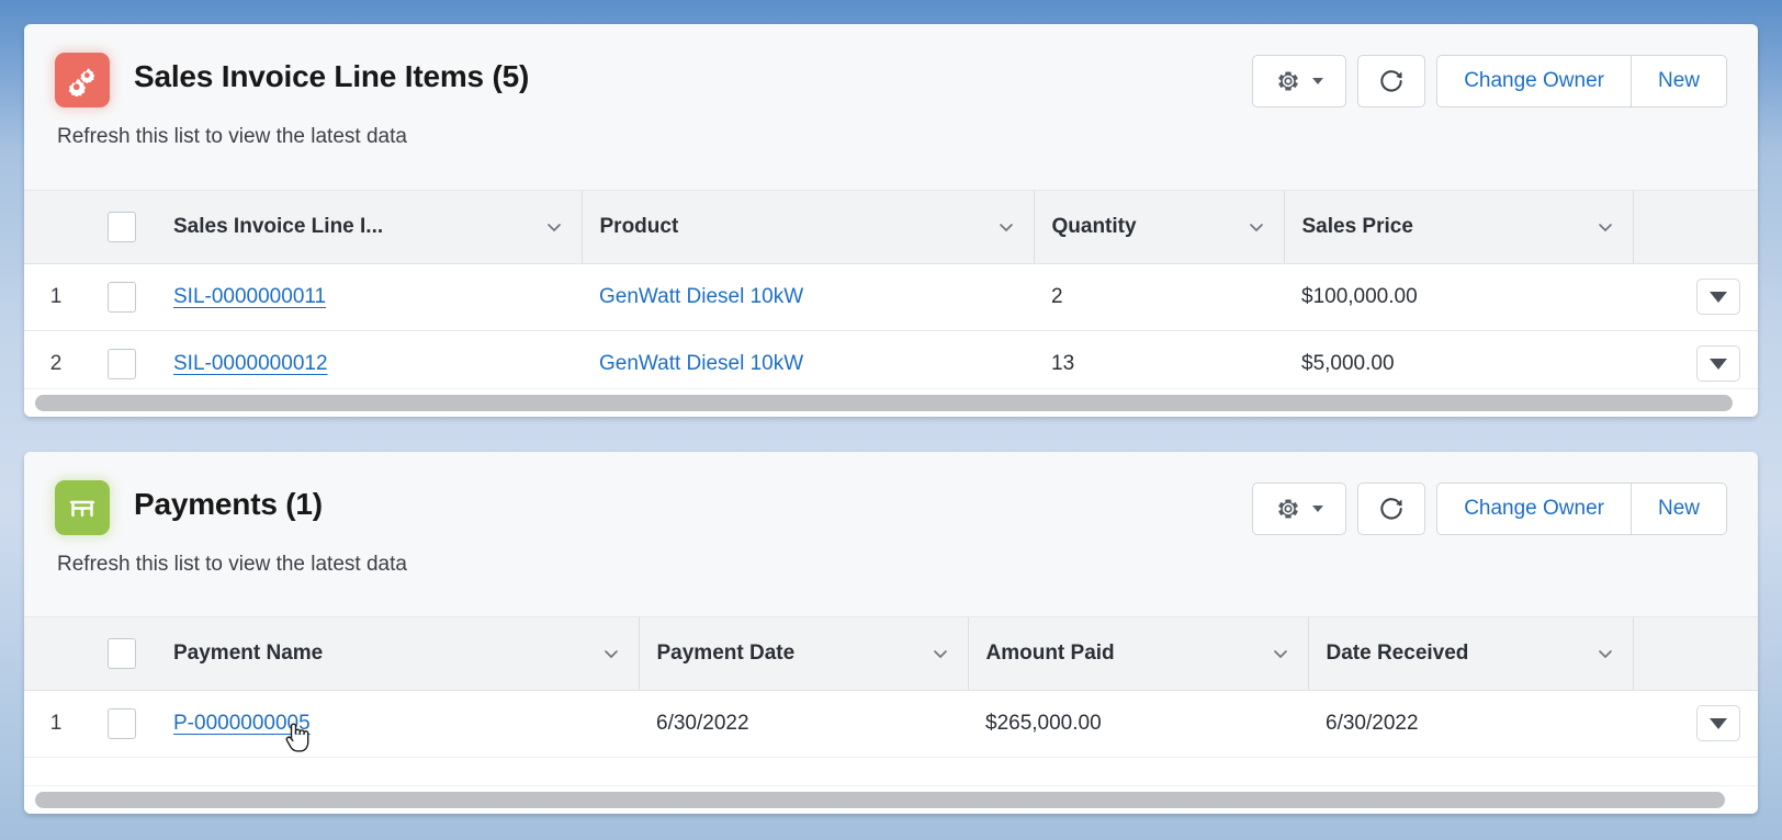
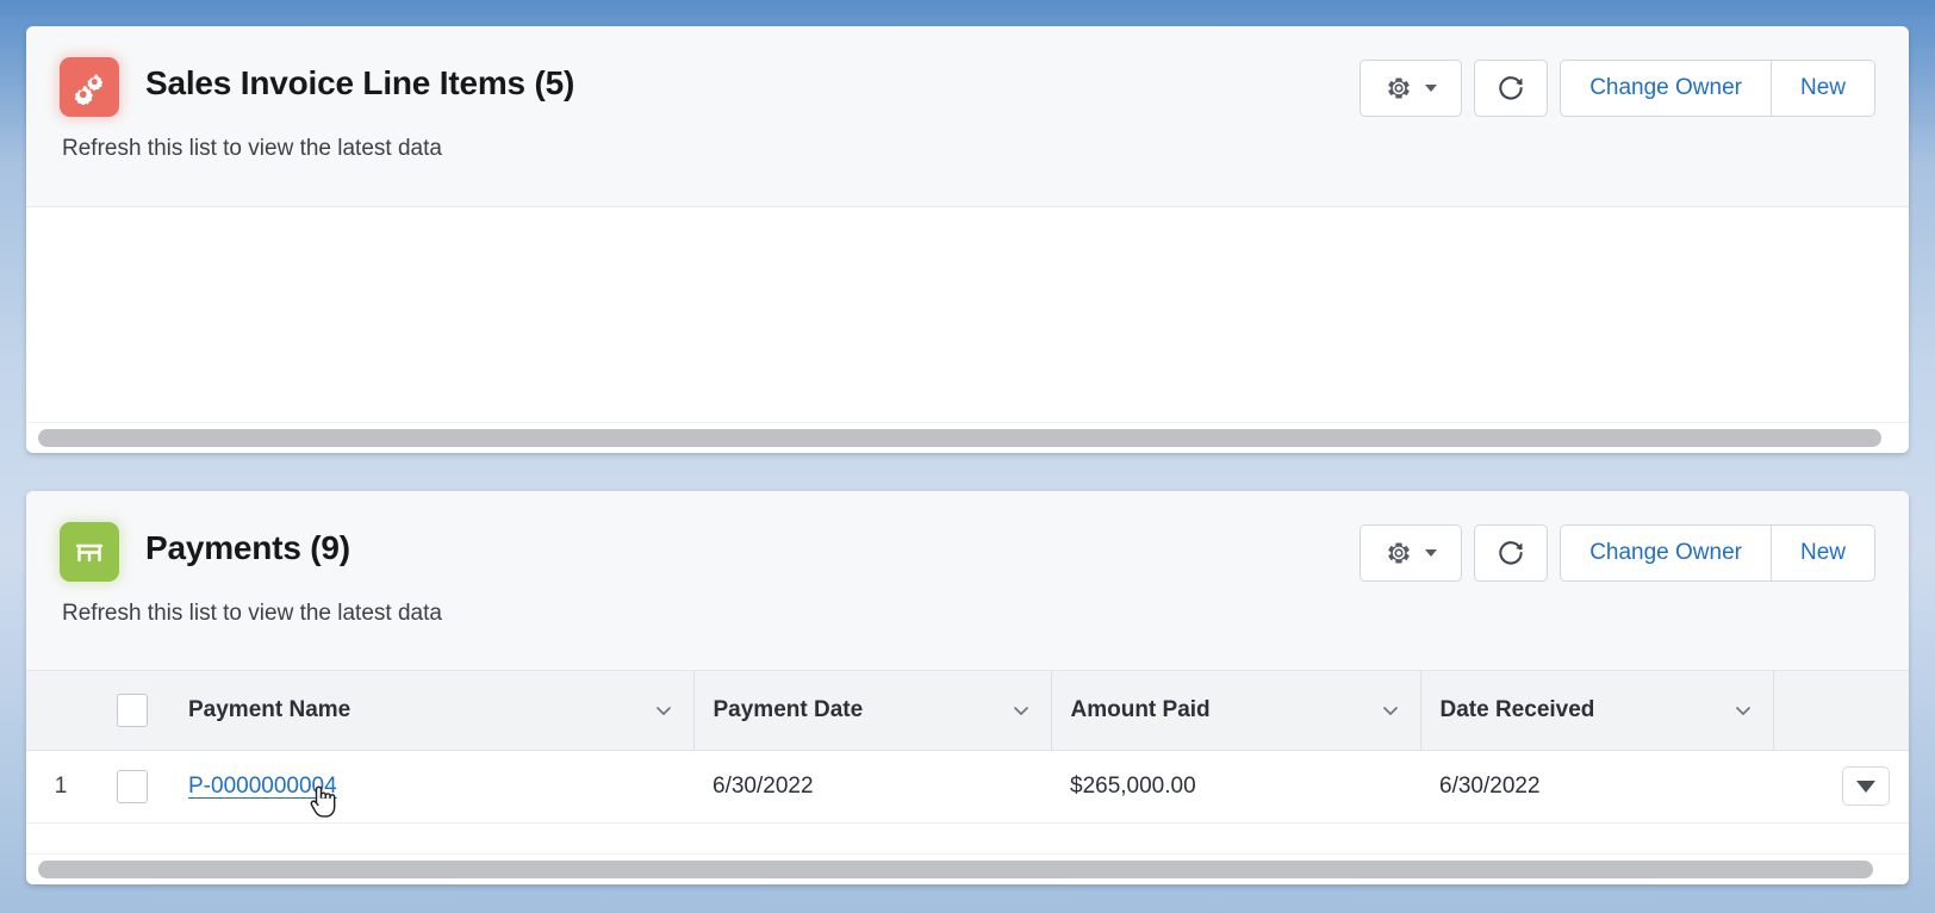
  Sales Invoice Line Items (5)
  Change Owner
  New
  Refresh this list to view the latest data
- 		Sales Invoice Line I...	Product	Quantity	Sales Price
- 1		SIL-0000000011	GenWatt Diesel 10kW	2	$100,000.00
- 2		SIL-0000000012	GenWatt Diesel 10kW	13	$5,000.00
- Payments (1)
+ Payments (9)
  Change Owner
  New
  Refresh this list to view the latest data
  		Payment Name	Payment Date	Amount Paid	Date Received
- 1		P-0000000005	6/30/2022	$265,000.00	6/30/2022
+ 1		P-0000000004	6/30/2022	$265,000.00	6/30/2022
